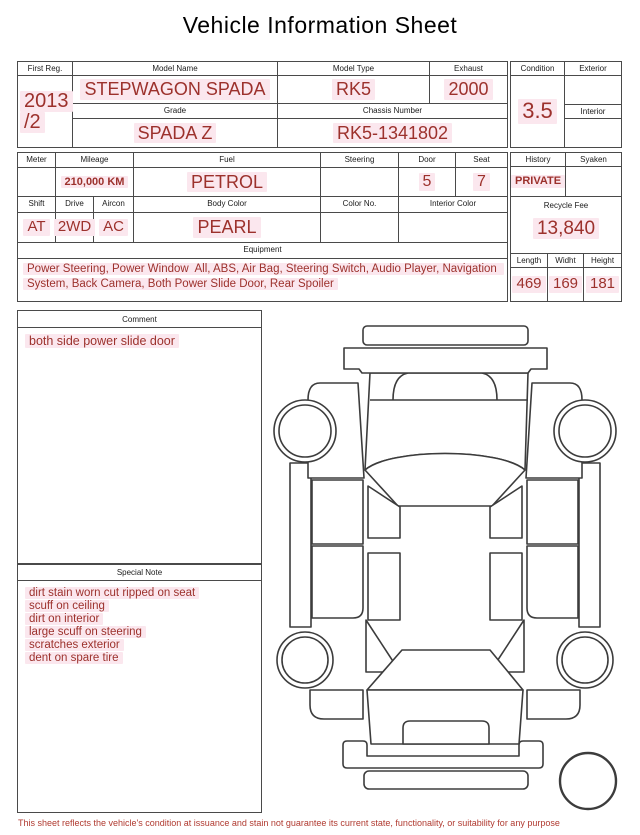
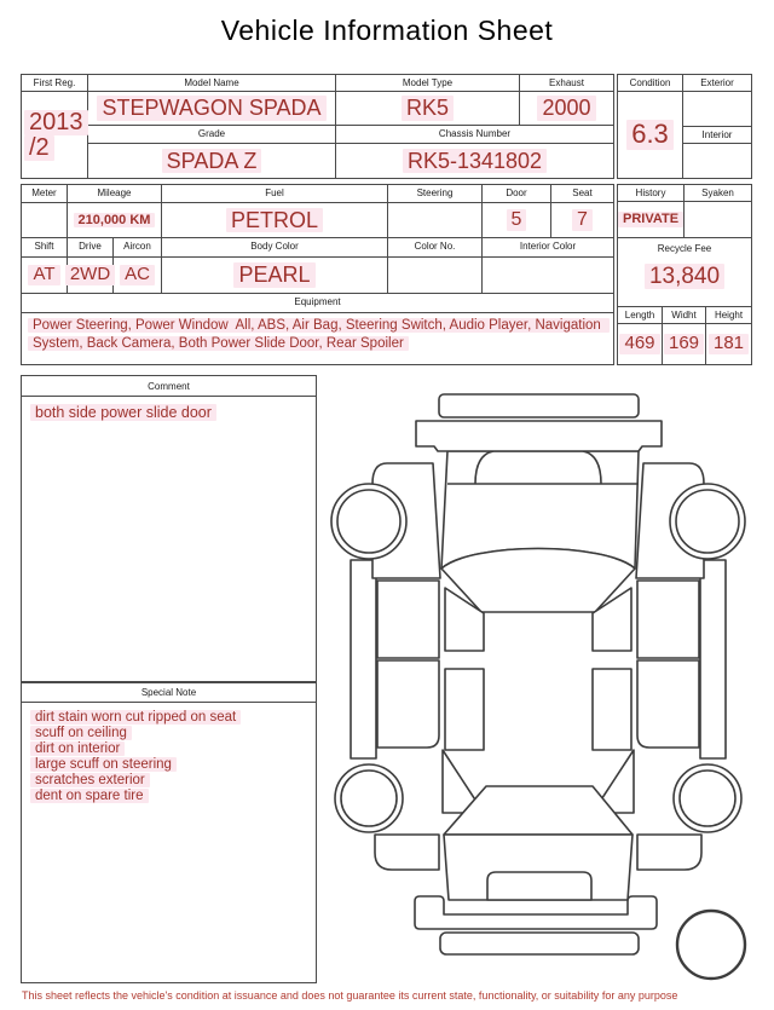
  Vehicle Information Sheet
  First Reg.
  2013
  /2
  Model Name
  STEPWAGON SPADA
  Model Type
  RK5
  Exhaust
  2000
  Grade
  SPADA Z
  Chassis Number
  RK5-1341802
  Condition
- 3.5
+ 6.3
  Exterior
  Interior
  Meter
  Mileage
  Fuel
  Steering
  Door
  Seat
  210,000 KM
  PETROL
  5
  7
  Shift
  Drive
  Aircon
  Body Color
  Color No.
  Interior Color
  AT
  2WD
  AC
  PEARL
  Equipment
  Power Steering, Power Window All, ABS, Air Bag, Steering Switch, Audio Player, Navigation System, Back Camera, Both Power Slide Door, Rear Spoiler
  History
  Syaken
  PRIVATE
  Recycle Fee
  13,840
  Length
  Widht
  Height
  469
  169
  181
  Comment
  both side power slide door
  Special Note
  dirt stain worn cut ripped on seat
  scuff on ceiling
  dirt on interior
  large scuff on steering
  scratches exterior
  dent on spare tire
- This sheet reflects the vehicle's condition at issuance and stain not guarantee its current state, functionality, or suitability for any purpose
+ This sheet reflects the vehicle's condition at issuance and does not guarantee its current state, functionality, or suitability for any purpose
